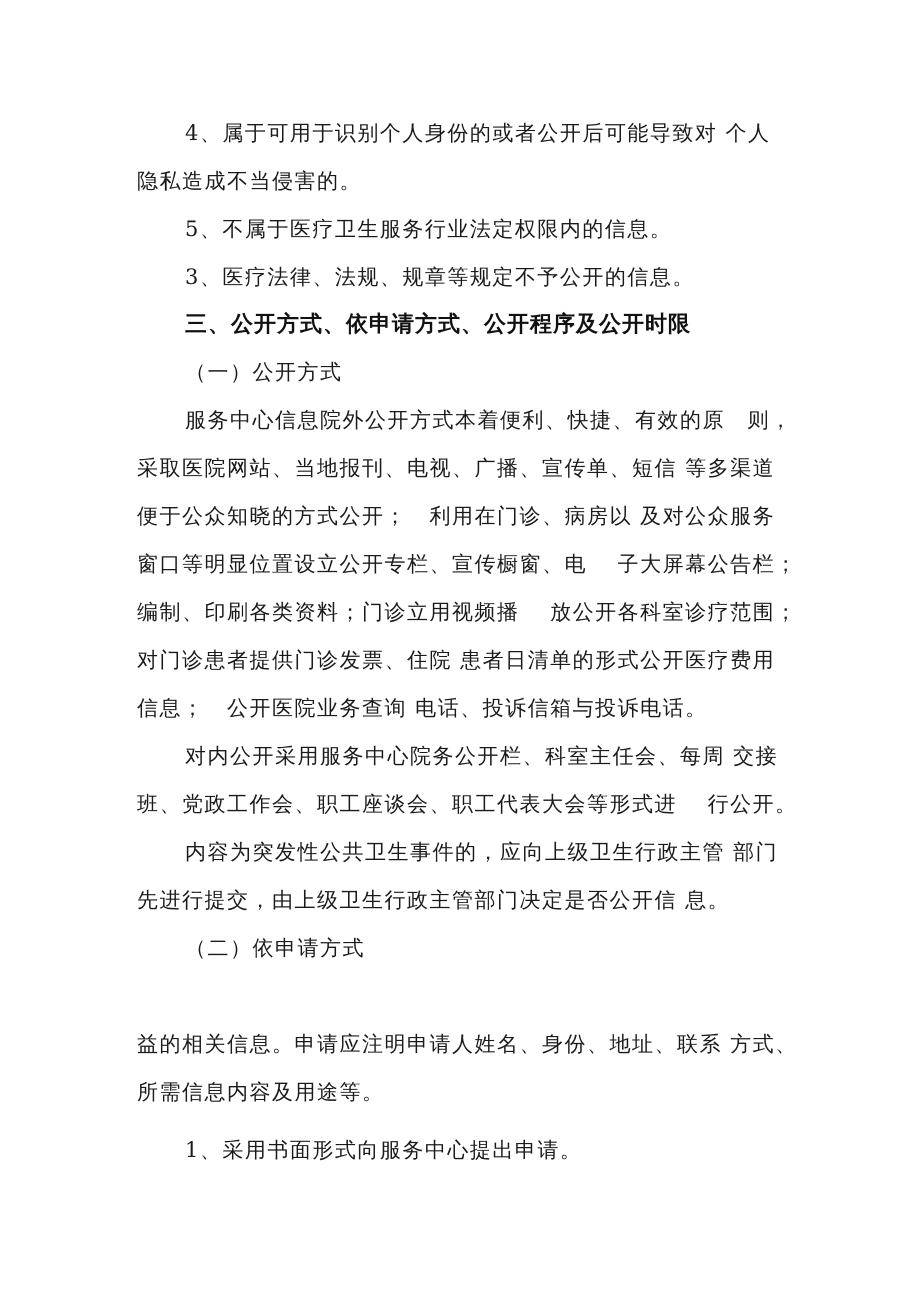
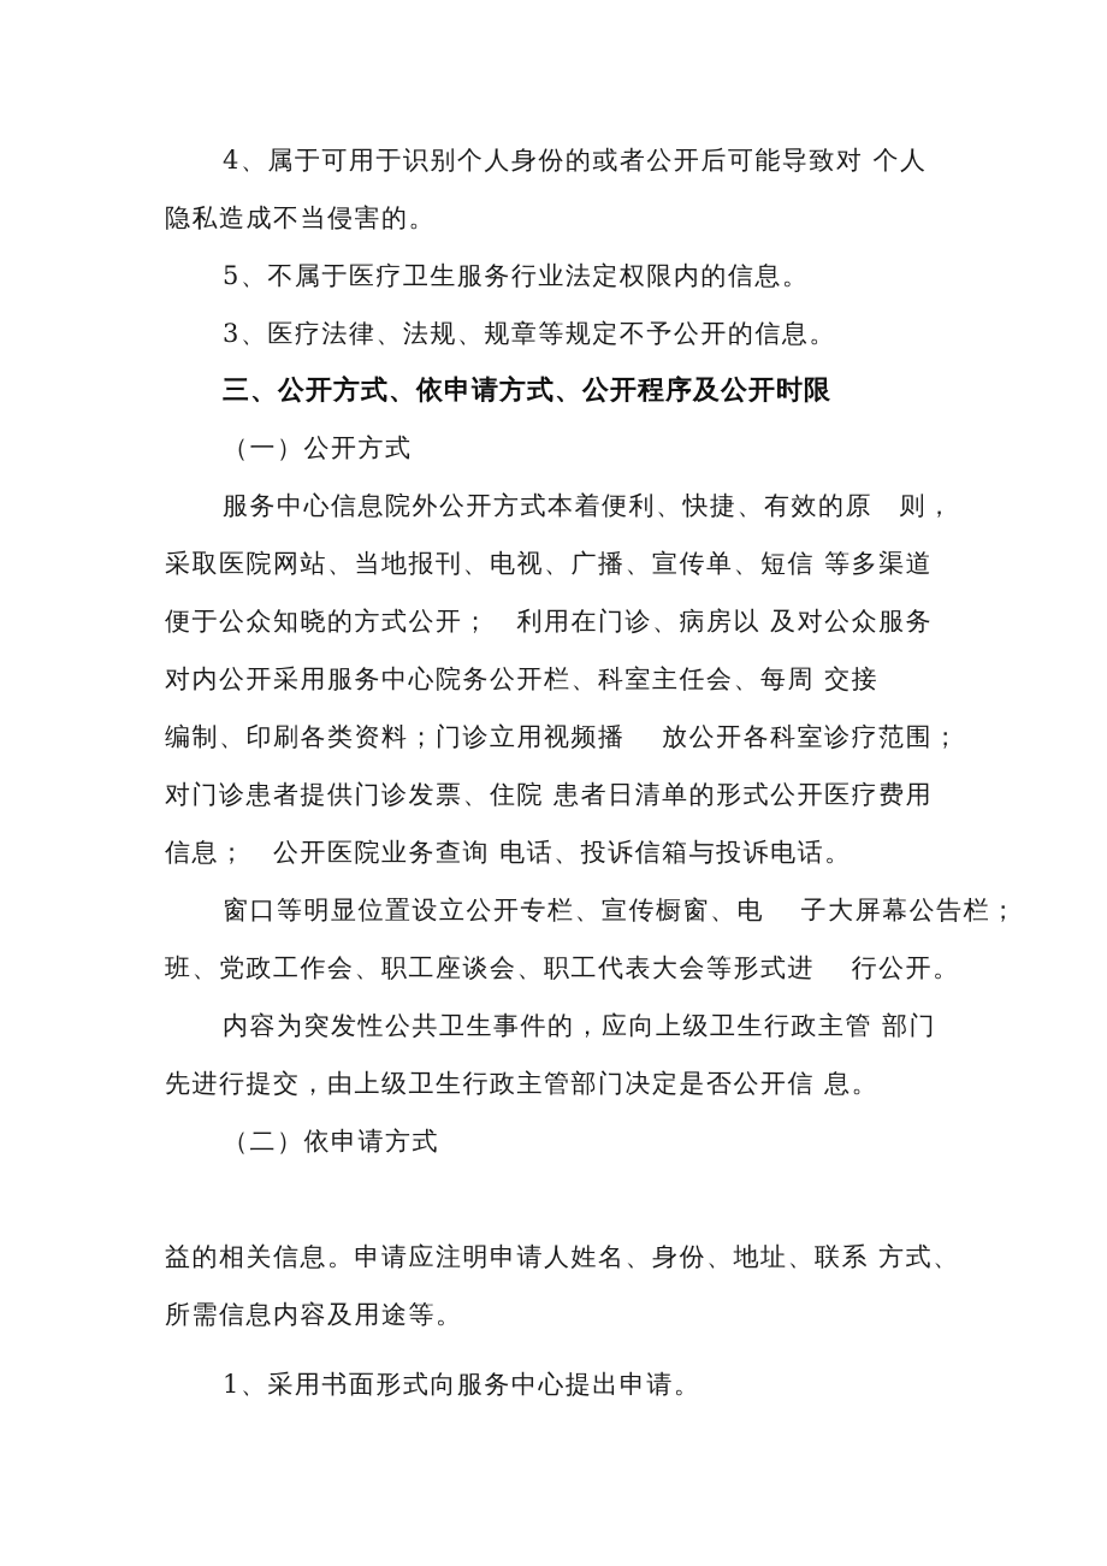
  4、属于可用于识别个人身份的或者公开后可能导致对 个人
  隐私造成不当侵害的。
  5、不属于医疗卫生服务行业法定权限内的信息。
  3、医疗法律、法规、规章等规定不予公开的信息。
  三、公开方式、依申请方式、公开程序及公开时限
  （一）公开方式
  服务中心信息院外公开方式本着便利、快捷、有效的原 则，
  采取医院网站、当地报刊、电视、广播、宣传单、短信 等多渠道
  便于公众知晓的方式公开； 利用在门诊、病房以 及对公众服务
- 窗口等明显位置设立公开专栏、宣传橱窗、电 子大屏幕公告栏；
+ 对内公开采用服务中心院务公开栏、科室主任会、每周 交接
  编制、印刷各类资料；门诊立用视频播 放公开各科室诊疗范围；
  对门诊患者提供门诊发票、住院 患者日清单的形式公开医疗费用
  信息； 公开医院业务查询 电话、投诉信箱与投诉电话。
- 对内公开采用服务中心院务公开栏、科室主任会、每周 交接
+ 窗口等明显位置设立公开专栏、宣传橱窗、电 子大屏幕公告栏；
  班、党政工作会、职工座谈会、职工代表大会等形式进 行公开。
  内容为突发性公共卫生事件的，应向上级卫生行政主管 部门
  先进行提交，由上级卫生行政主管部门决定是否公开信 息。
  （二）依申请方式
  益的相关信息。申请应注明申请人姓名、身份、地址、联系 方式、
  所需信息内容及用途等。
  1、采用书面形式向服务中心提出申请。
